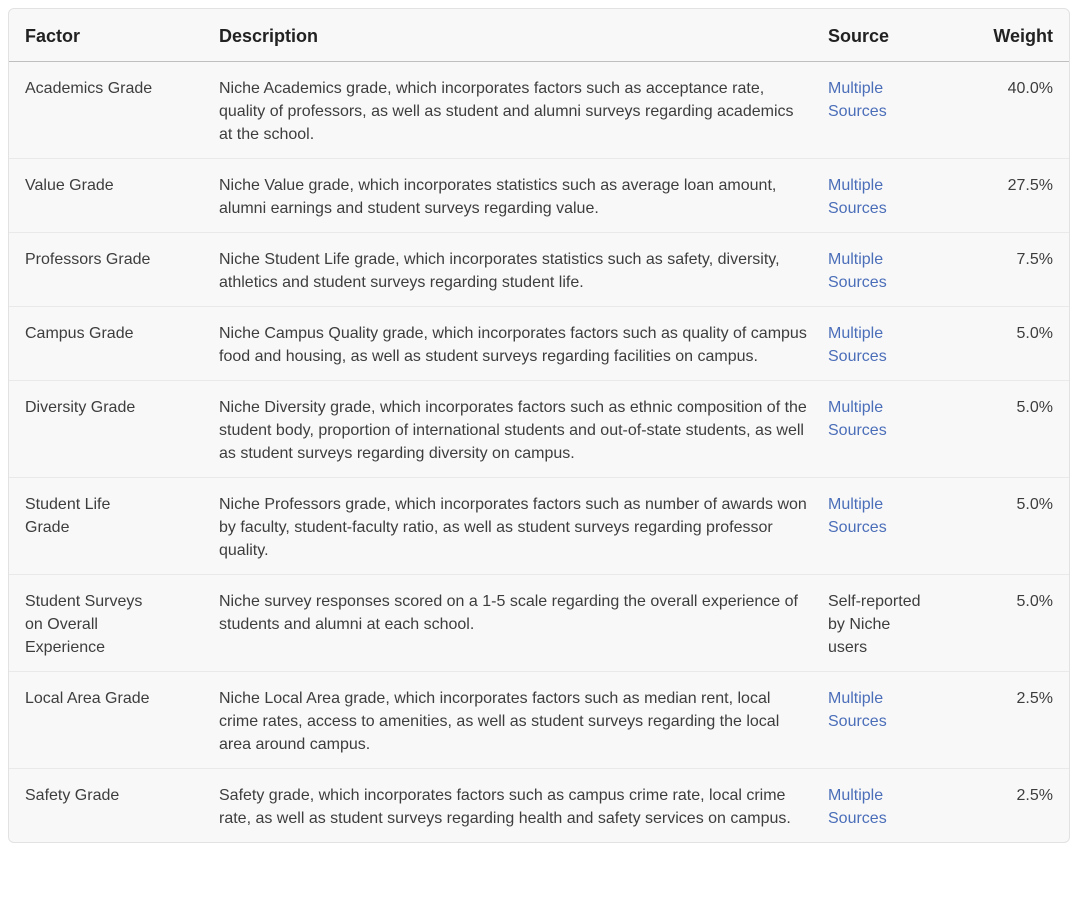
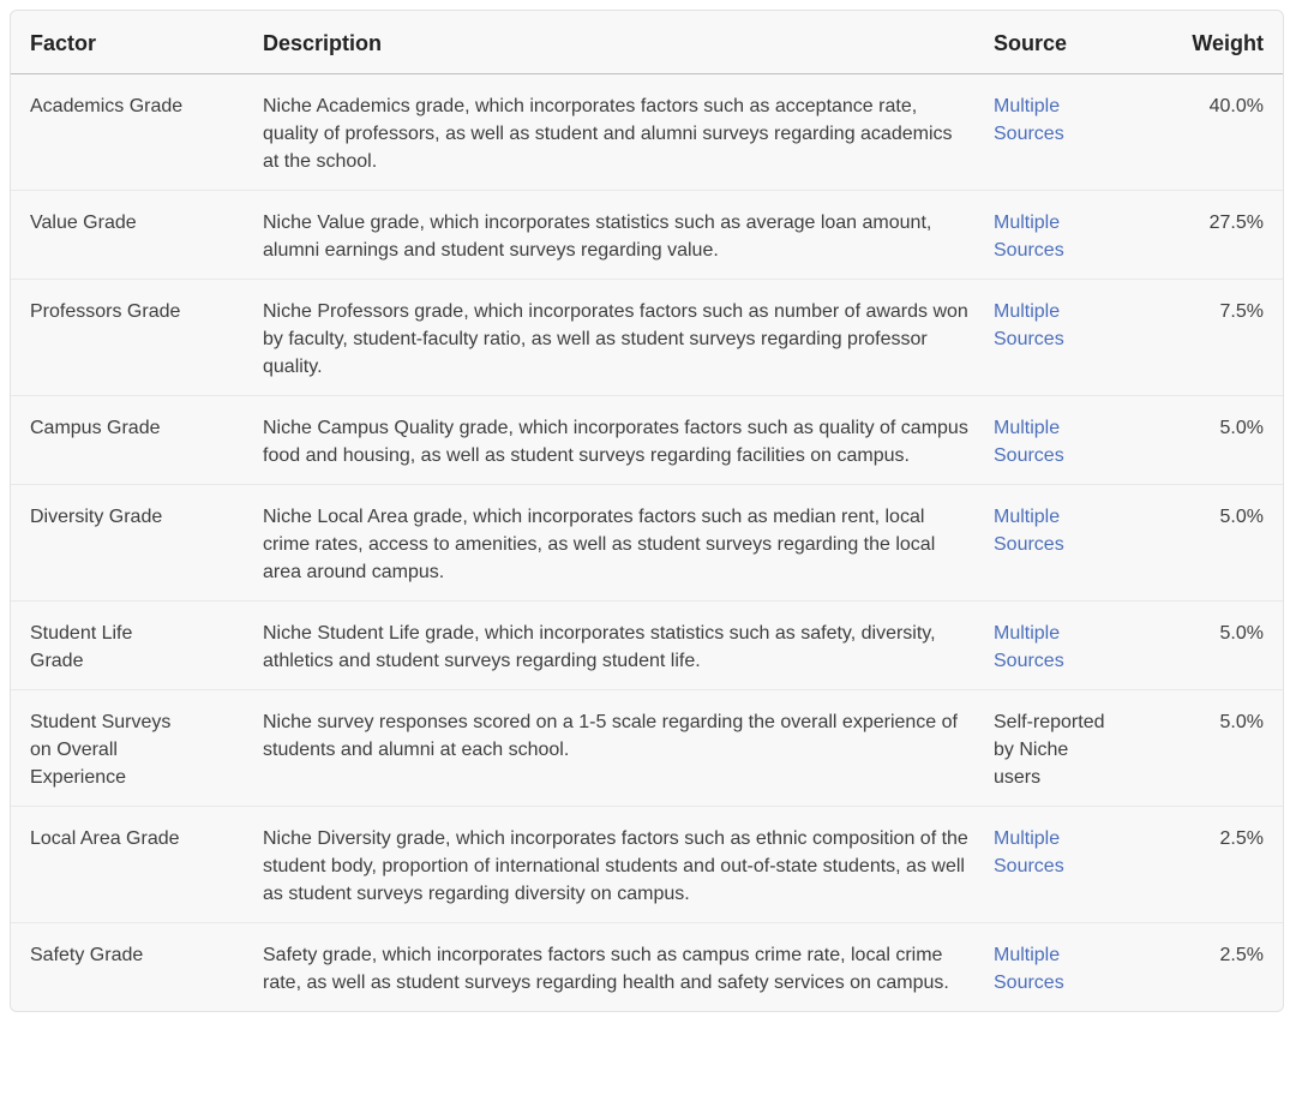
  Factor	Description	Source	Weight
  Academics Grade	Niche Academics grade, which incorporates factors such as acceptance rate, quality of professors, as well as student and alumni surveys regarding academics at the school.	Multiple Sources	40.0%
  Value Grade	Niche Value grade, which incorporates statistics such as average loan amount, alumni earnings and student surveys regarding value.	Multiple Sources	27.5%
- Professors Grade	Niche Student Life grade, which incorporates statistics such as safety, diversity, athletics and student surveys regarding student life.	Multiple Sources	7.5%
+ Professors Grade	Niche Professors grade, which incorporates factors such as number of awards won by faculty, student-faculty ratio, as well as student surveys regarding professor quality.	Multiple Sources	7.5%
  Campus Grade	Niche Campus Quality grade, which incorporates factors such as quality of campus food and housing, as well as student surveys regarding facilities on campus.	Multiple Sources	5.0%
- Diversity Grade	Niche Diversity grade, which incorporates factors such as ethnic composition of the student body, proportion of international students and out-of-state students, as well as student surveys regarding diversity on campus.	Multiple Sources	5.0%
+ Diversity Grade	Niche Local Area grade, which incorporates factors such as median rent, local crime rates, access to amenities, as well as student surveys regarding the local area around campus.	Multiple Sources	5.0%
- Student Life Grade	Niche Professors grade, which incorporates factors such as number of awards won by faculty, student-faculty ratio, as well as student surveys regarding professor quality.	Multiple Sources	5.0%
+ Student Life Grade	Niche Student Life grade, which incorporates statistics such as safety, diversity, athletics and student surveys regarding student life.	Multiple Sources	5.0%
  Student Surveys on Overall Experience	Niche survey responses scored on a 1-5 scale regarding the overall experience of students and alumni at each school.	Self-reported by Niche users	5.0%
- Local Area Grade	Niche Local Area grade, which incorporates factors such as median rent, local crime rates, access to amenities, as well as student surveys regarding the local area around campus.	Multiple Sources	2.5%
+ Local Area Grade	Niche Diversity grade, which incorporates factors such as ethnic composition of the student body, proportion of international students and out-of-state students, as well as student surveys regarding diversity on campus.	Multiple Sources	2.5%
  Safety Grade	Safety grade, which incorporates factors such as campus crime rate, local crime rate, as well as student surveys regarding health and safety services on campus.	Multiple Sources	2.5%
